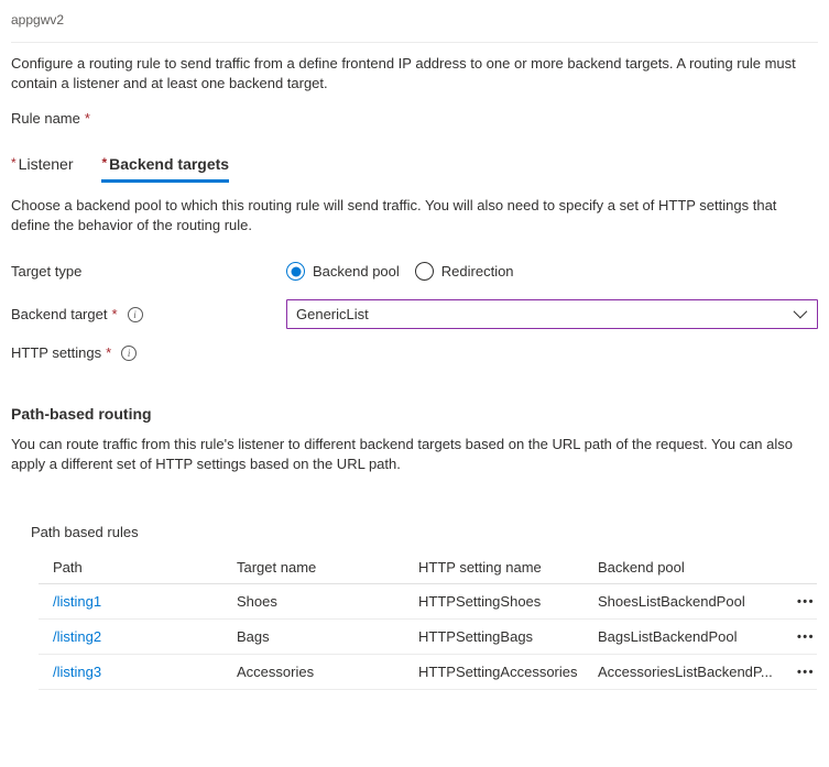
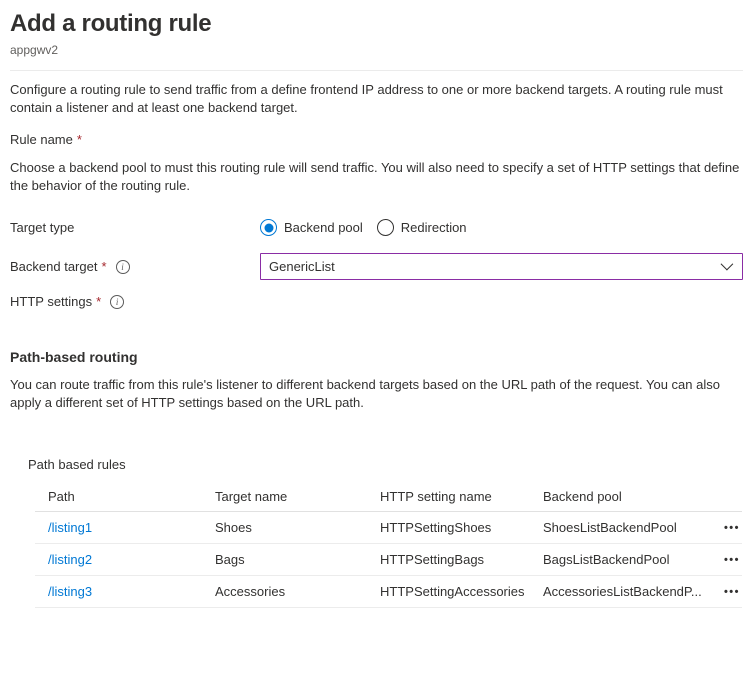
+ Add a routing rule
  appgwv2
  Configure a routing rule to send traffic from a define frontend IP address to one or more backend targets. A routing rule must contain a listener and at least one backend target.
  Rule name
  *
- * Listener
- * Backend targets
- Choose a backend pool to which this routing rule will send traffic. You will also need to specify a set of HTTP settings that define the behavior of the routing rule.
+ Choose a backend pool to must this routing rule will send traffic. You will also need to specify a set of HTTP settings that define the behavior of the routing rule.
  Target type
  Backend pool
  Redirection
  Backend target
  *
  i
  GenericList
  HTTP settings
  *
  i
  Path-based routing
  You can route traffic from this rule's listener to different backend targets based on the URL path of the request. You can also apply a different set of HTTP settings based on the URL path.
  Path based rules
  Path
  Target name
  HTTP setting name
  Backend pool
  /listing1
  Shoes
  HTTPSettingShoes
  ShoesListBackendPool
  •••
  /listing2
  Bags
  HTTPSettingBags
  BagsListBackendPool
  •••
  /listing3
  Accessories
  HTTPSettingAccessories
  AccessoriesListBackendP...
  •••
